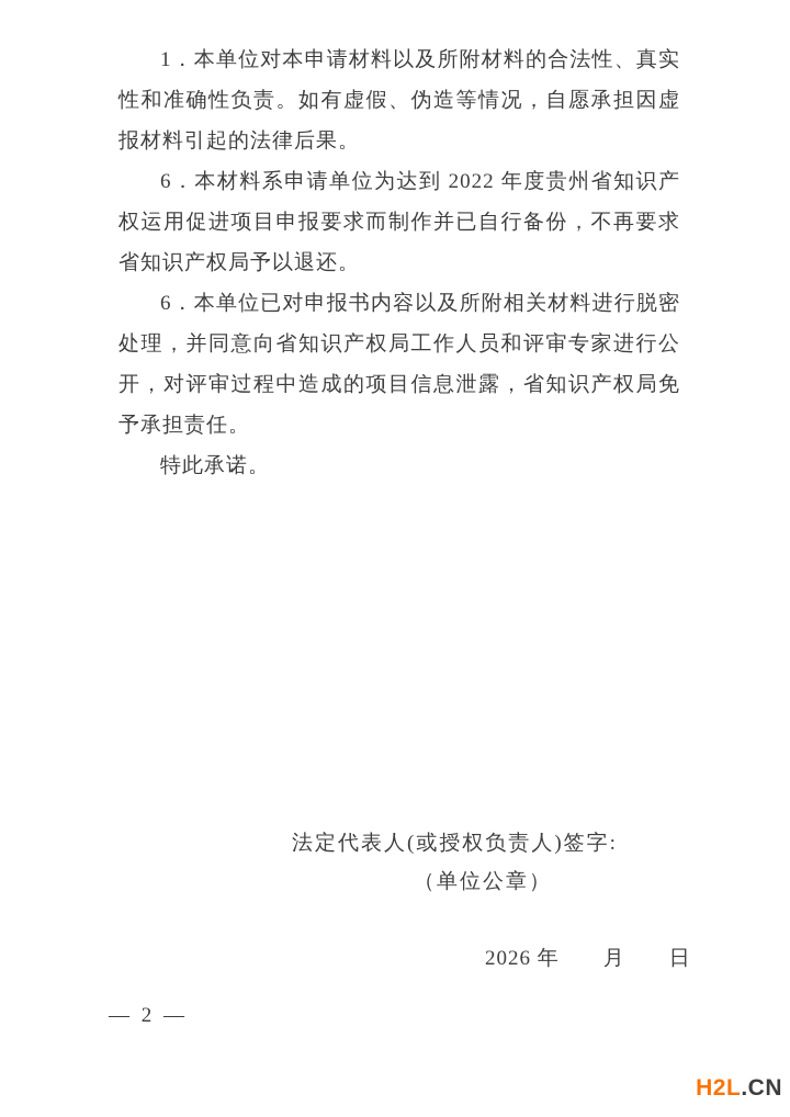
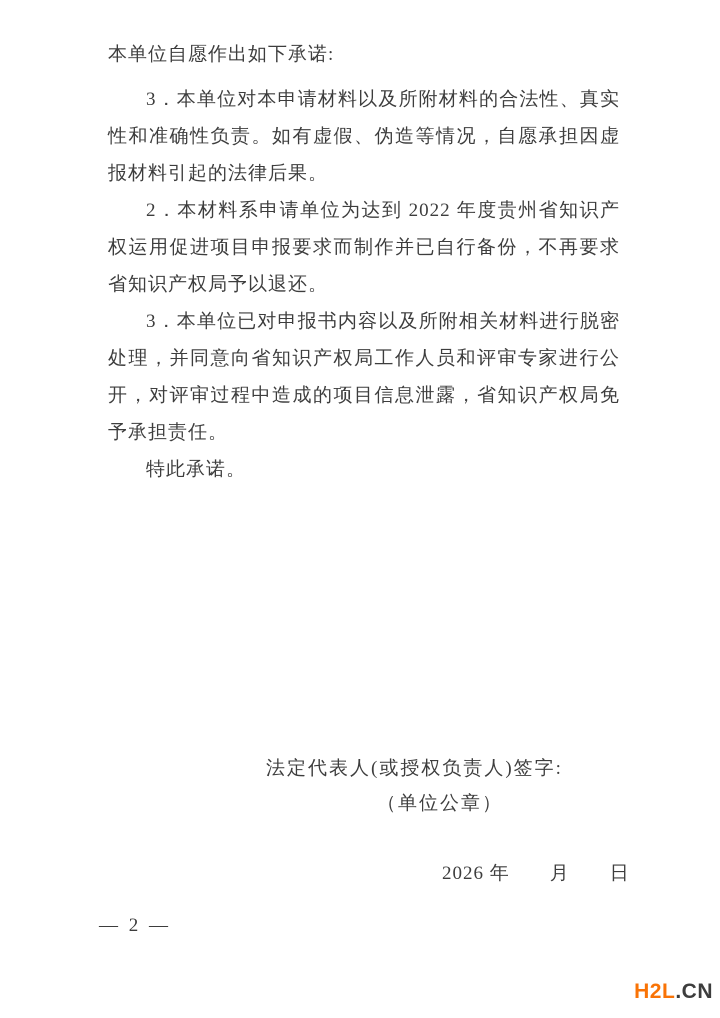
+ 本单位自愿作出如下承诺:
- 1．本单位对本申请材料以及所附材料的合法性、真实性和准确性负责。如有虚假、伪造等情况，自愿承担因虚报材料引起的法律后果。
+ 3．本单位对本申请材料以及所附材料的合法性、真实性和准确性负责。如有虚假、伪造等情况，自愿承担因虚报材料引起的法律后果。
- 6．本材料系申请单位为达到 2022 年度贵州省知识产权运用促进项目申报要求而制作并已自行备份，不再要求省知识产权局予以退还。
+ 2．本材料系申请单位为达到 2022 年度贵州省知识产权运用促进项目申报要求而制作并已自行备份，不再要求省知识产权局予以退还。
- 6．本单位已对申报书内容以及所附相关材料进行脱密处理，并同意向省知识产权局工作人员和评审专家进行公开，对评审过程中造成的项目信息泄露，省知识产权局免予承担责任。
+ 3．本单位已对申报书内容以及所附相关材料进行脱密处理，并同意向省知识产权局工作人员和评审专家进行公开，对评审过程中造成的项目信息泄露，省知识产权局免予承担责任。
  特此承诺。
  法定代表人(或授权负责人)签字:
  （单位公章）
  2026 年 月 日
  — 2 —
  H2L.CN
